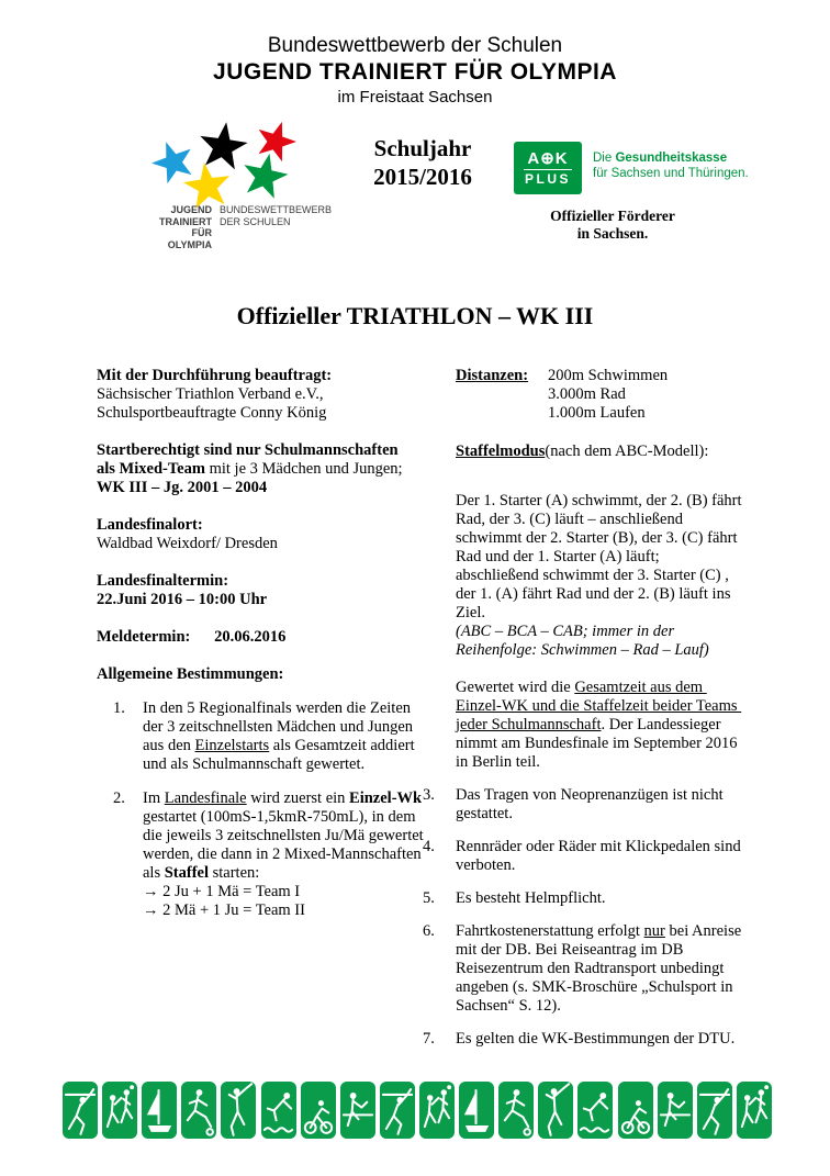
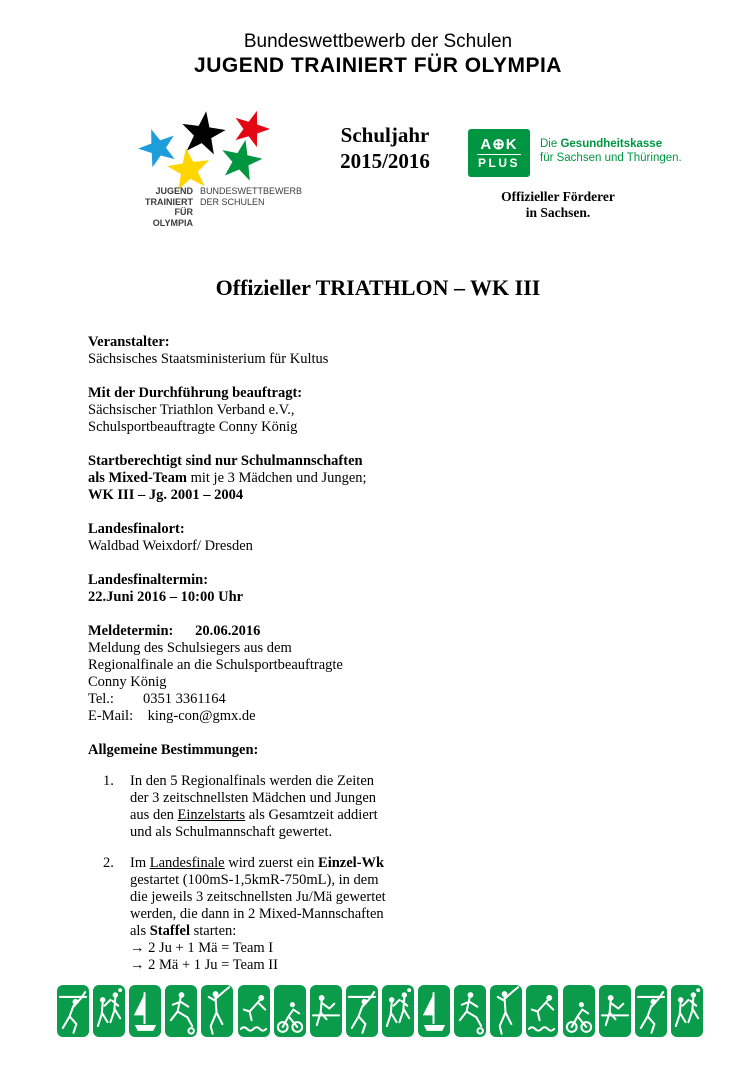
  Bundeswettbewerb der Schulen
  JUGEND TRAINIERT FÜR OLYMPIA
- im Freistaat Sachsen
  JUGEND
  TRAINIERT
  FÜR
  OLYMPIA
  BUNDESWETTBEWERB
  DER SCHULEN
  Schuljahr
  2015/2016
  A⊕K
  PLUS
  Die Gesundheitskasse
  für Sachsen und Thüringen.
  Offizieller Förderer
  in Sachsen.
  Offizieller TRIATHLON – WK III
+ Veranstalter:
+ Sächsisches Staatsministerium für Kultus
  Mit der Durchführung beauftragt:
  Sächsischer Triathlon Verband e.V.,
  Schulsportbeauftragte Conny König
  Startberechtigt sind nur Schulmannschaften
  als Mixed-Team mit je 3 Mädchen und Jungen;
  WK III – Jg. 2001 – 2004
  Landesfinalort:
  Waldbad Weixdorf/ Dresden
  Landesfinaltermin: 22.Juni 2016 – 10:00 Uhr
  Meldetermin: 20.06.2016
+ Meldung des Schulsiegers aus dem
+ Regionalfinale an die Schulsportbeauftragte
+ Conny König
+ Tel.: 0351 3361164
+ E-Mail: king-con@gmx.de
  Allgemeine Bestimmungen:
  1.
  In den 5 Regionalfinals werden die Zeiten
  der 3 zeitschnellsten Mädchen und Jungen
  aus den Einzelstarts als Gesamtzeit addiert
  und als Schulmannschaft gewertet.
  2.
  Im Landesfinale wird zuerst ein Einzel-Wk
  gestartet (100mS-1,5kmR-750mL), in dem
  die jeweils 3 zeitschnellsten Ju/Mä gewertet
  werden, die dann in 2 Mixed-Mannschaften
  als Staffel starten:
  → 2 Ju + 1 Mä = Team I
  → 2 Mä + 1 Ju = Team II
- Distanzen:
- 200m Schwimmen
- 3.000m Rad
- 1.000m Laufen
- Staffelmodus(nach dem ABC-Modell):
- Der 1. Starter (A) schwimmt, der 2. (B) fährt
- Rad, der 3. (C) läuft – anschließend
- schwimmt der 2. Starter (B), der 3. (C) fährt
- Rad und der 1. Starter (A) läuft;
- abschließend schwimmt der 3. Starter (C) ,
- der 1. (A) fährt Rad und der 2. (B) läuft ins
- Ziel.
- (ABC – BCA – CAB; immer in der
- Reihenfolge: Schwimmen – Rad – Lauf)
- Gewertet wird die Gesamtzeit aus dem
- Einzel-WK und die Staffelzeit beider Teams
- jeder Schulmannschaft. Der Landessieger
- nimmt am Bundesfinale im September 2016
- in Berlin teil.
- 3.
- Das Tragen von Neoprenanzügen ist nicht
- gestattet.
- 4.
- Rennräder oder Räder mit Klickpedalen sind
- verboten.
- 5.
- Es besteht Helmpflicht.
- 6.
- Fahrtkostenerstattung erfolgt nur bei Anreise
- mit der DB. Bei Reiseantrag im DB
- Reisezentrum den Radtransport unbedingt
- angeben (s. SMK-Broschüre „Schulsport in
- Sachsen“ S. 12).
- 7.
- Es gelten die WK-Bestimmungen der DTU.
